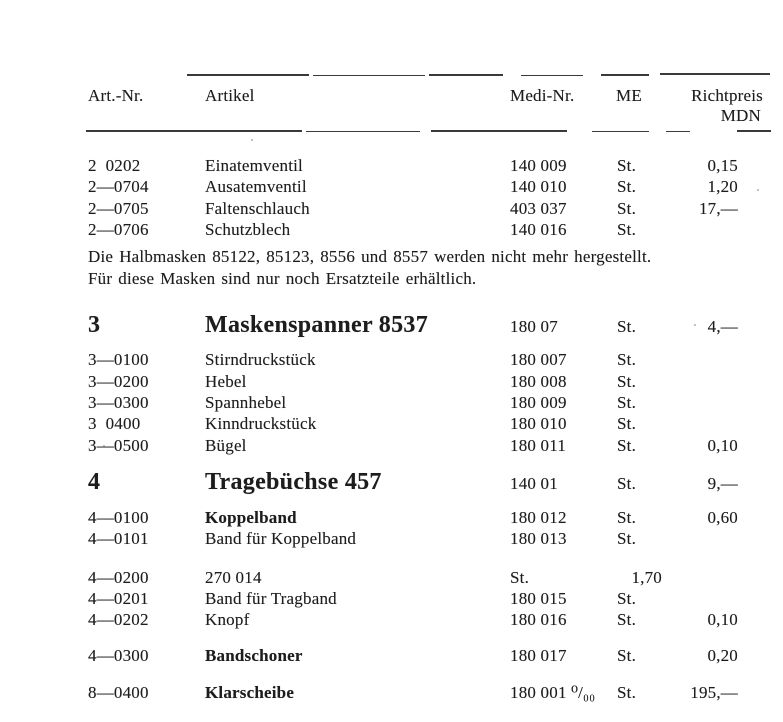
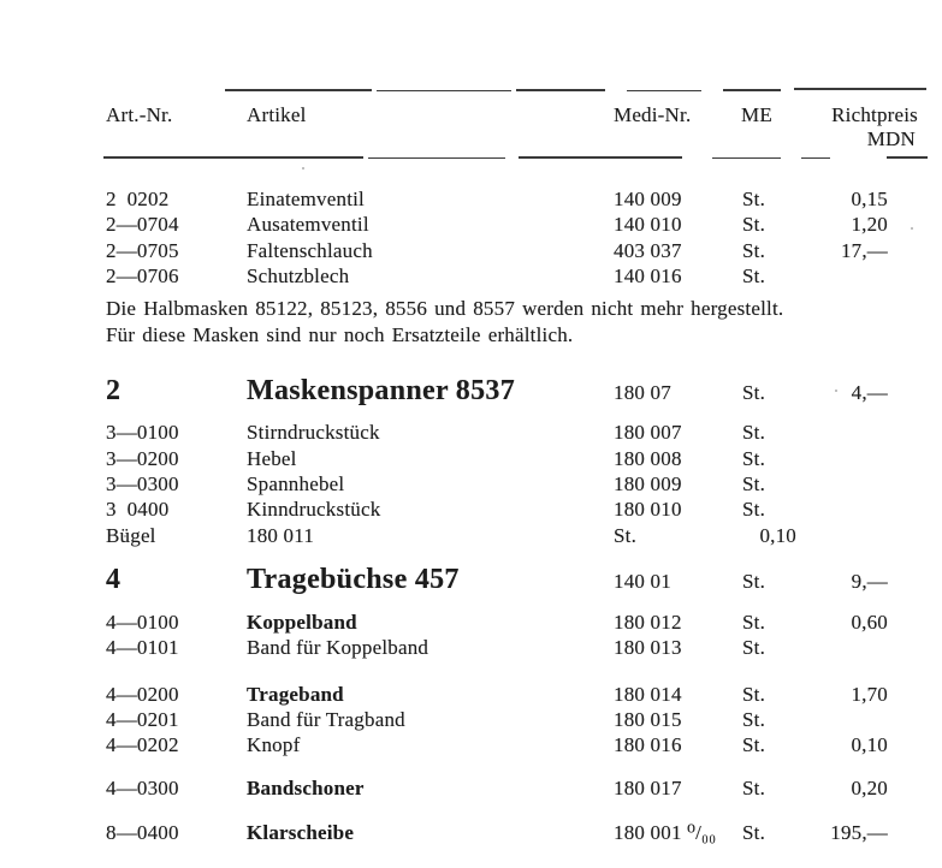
  Art.-Nr.
  Artikel
  Medi-Nr.
  ME
  Richtpreis
  MDN
  2 0202
  Einatemventil
  140 009
  St.
  0,15
  2—0704
  Ausatemventil
  140 010
  St.
  1,20
  2—0705
  Faltenschlauch
  403 037
  St.
  17,—
  2—0706
  Schutzblech
  140 016
  St.
  Die Halbmasken 85122, 85123, 8556 und 8557 werden nicht mehr hergestellt.
  Für diese Masken sind nur noch Ersatzteile erhältlich.
- 3
+ 2
  Maskenspanner 8537
  180 07
  St.
  4,—
  3—0100
  Stirndruckstück
  180 007
  St.
  3—0200
  Hebel
  180 008
  St.
  3—0300
  Spannhebel
  180 009
  St.
  3 0400
  Kinndruckstück
  180 010
  St.
- 3—0500
  Bügel
  180 011
  St.
  0,10
  4
  Tragebüchse 457
  140 01
  St.
  9,—
  4—0100
  Koppelband
  180 012
  St.
  0,60
  4—0101
  Band für Koppelband
  180 013
  St.
  4—0200
+ Trageband
- 270 014
+ 180 014
  St.
  1,70
  4—0201
  Band für Tragband
  180 015
  St.
  4—0202
  Knopf
  180 016
  St.
  0,10
  4—0300
  Bandschoner
  180 017
  St.
  0,20
  8—0400
  Klarscheibe
  180 001 ⁰/₀₀
  St.
  195,—
